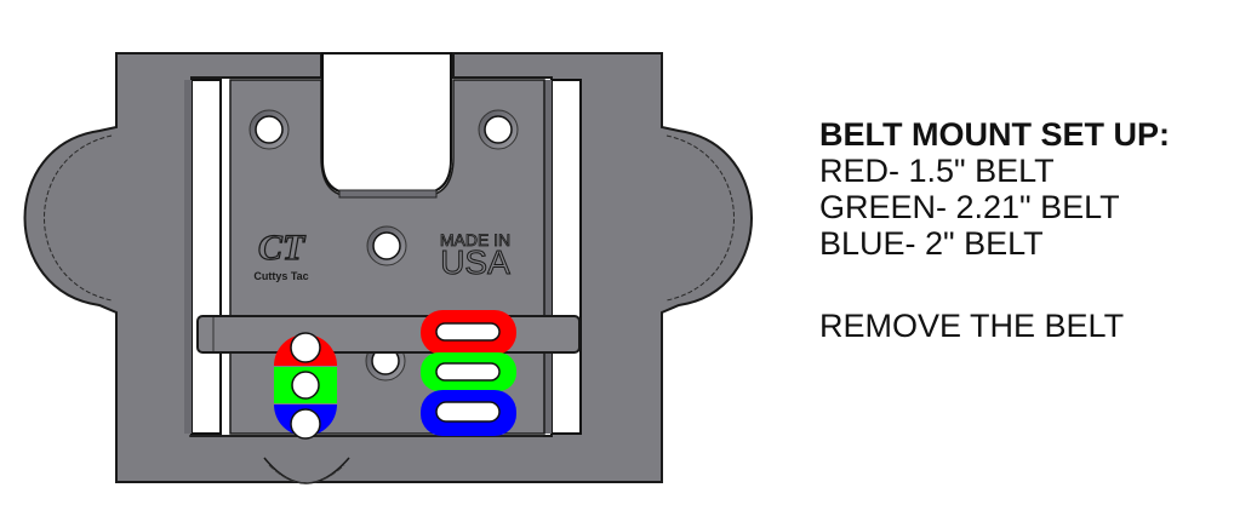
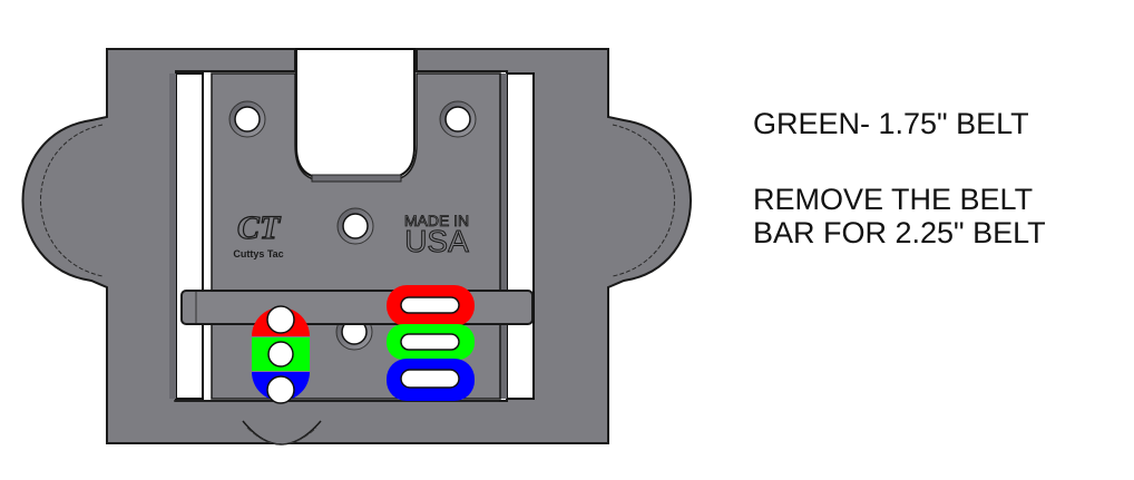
  CT
  Cuttys Tac
  MADE IN
  USA
- BELT MOUNT SET UP:
- RED- 1.5" BELT
- GREEN- 2.21" BELT
+ GREEN- 1.75" BELT
- BLUE- 2" BELT
  REMOVE THE BELT
+ BAR FOR 2.25" BELT
